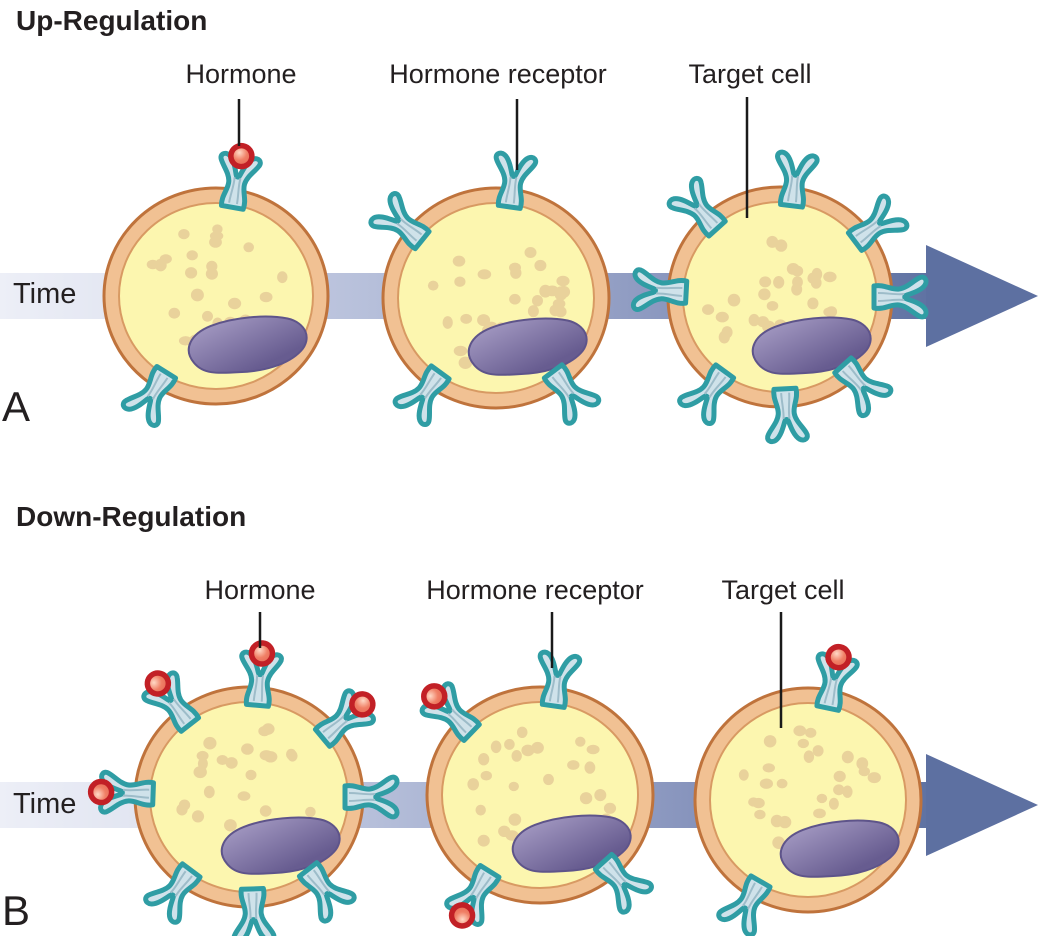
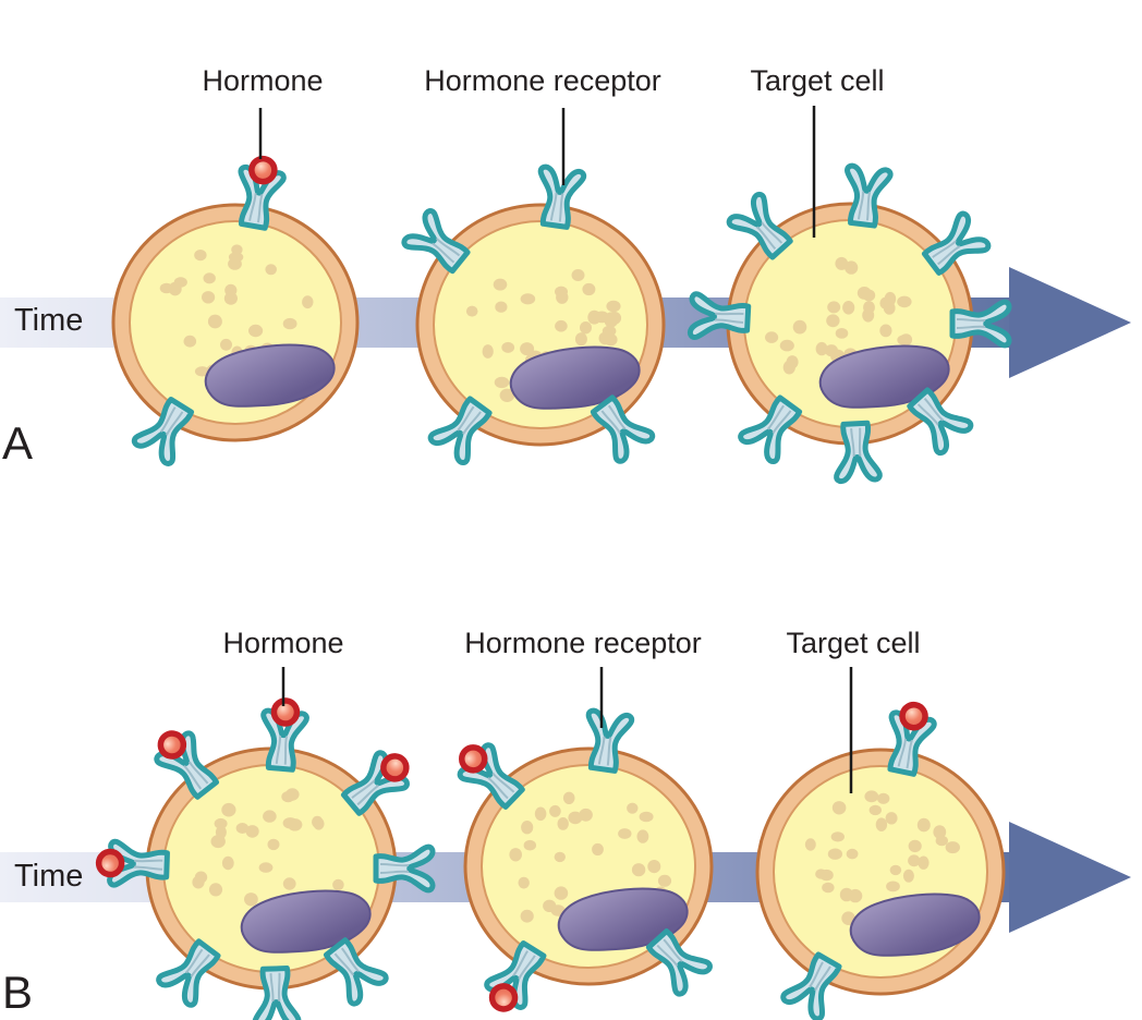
- Up-Regulation
- Down-Regulation
  Hormone
  Hormone receptor
  Target cell
  Hormone
  Hormone receptor
  Target cell
  Time
  Time
  A
  B
